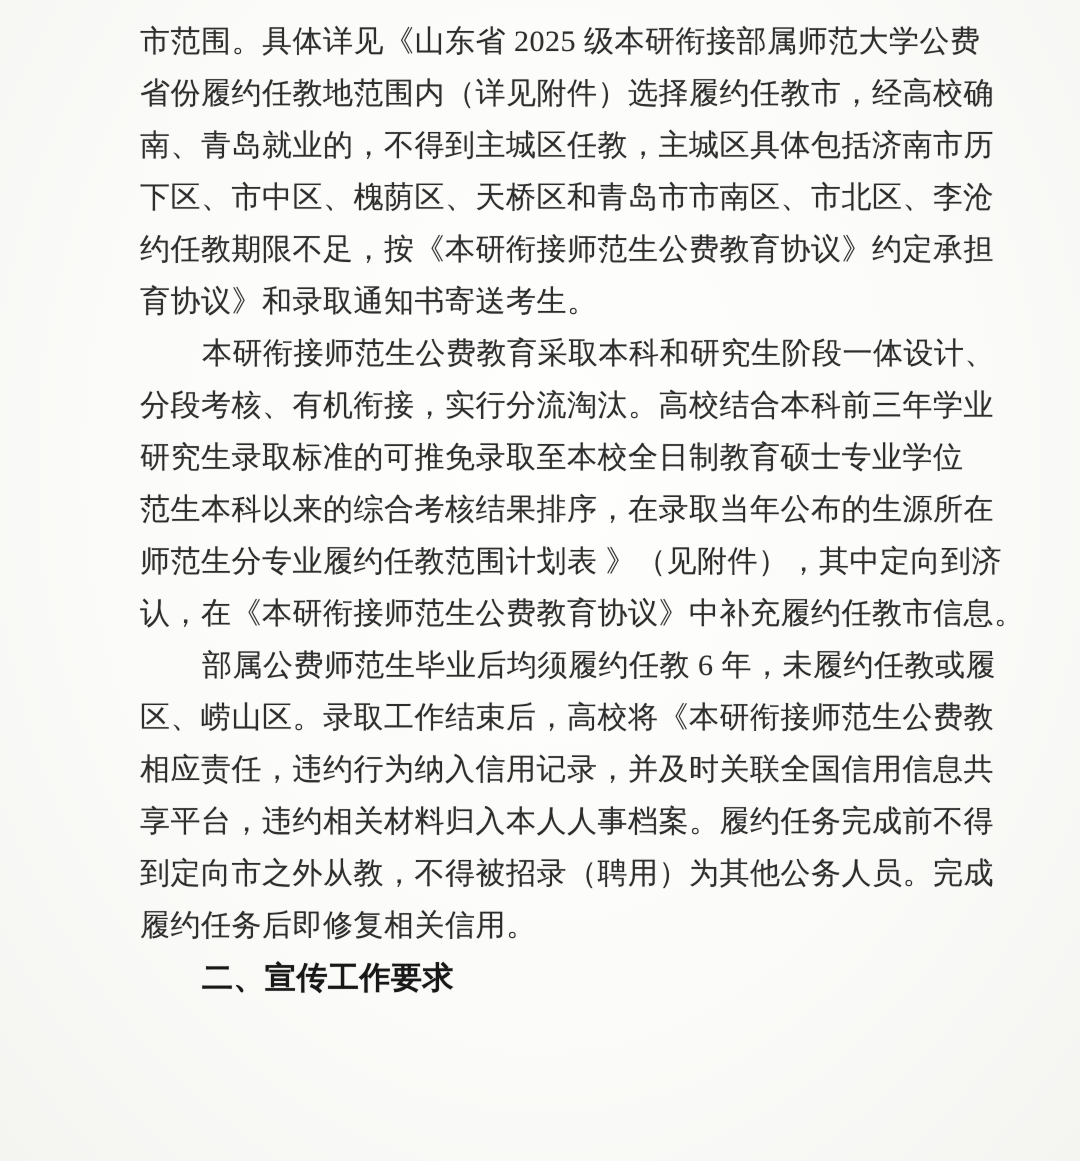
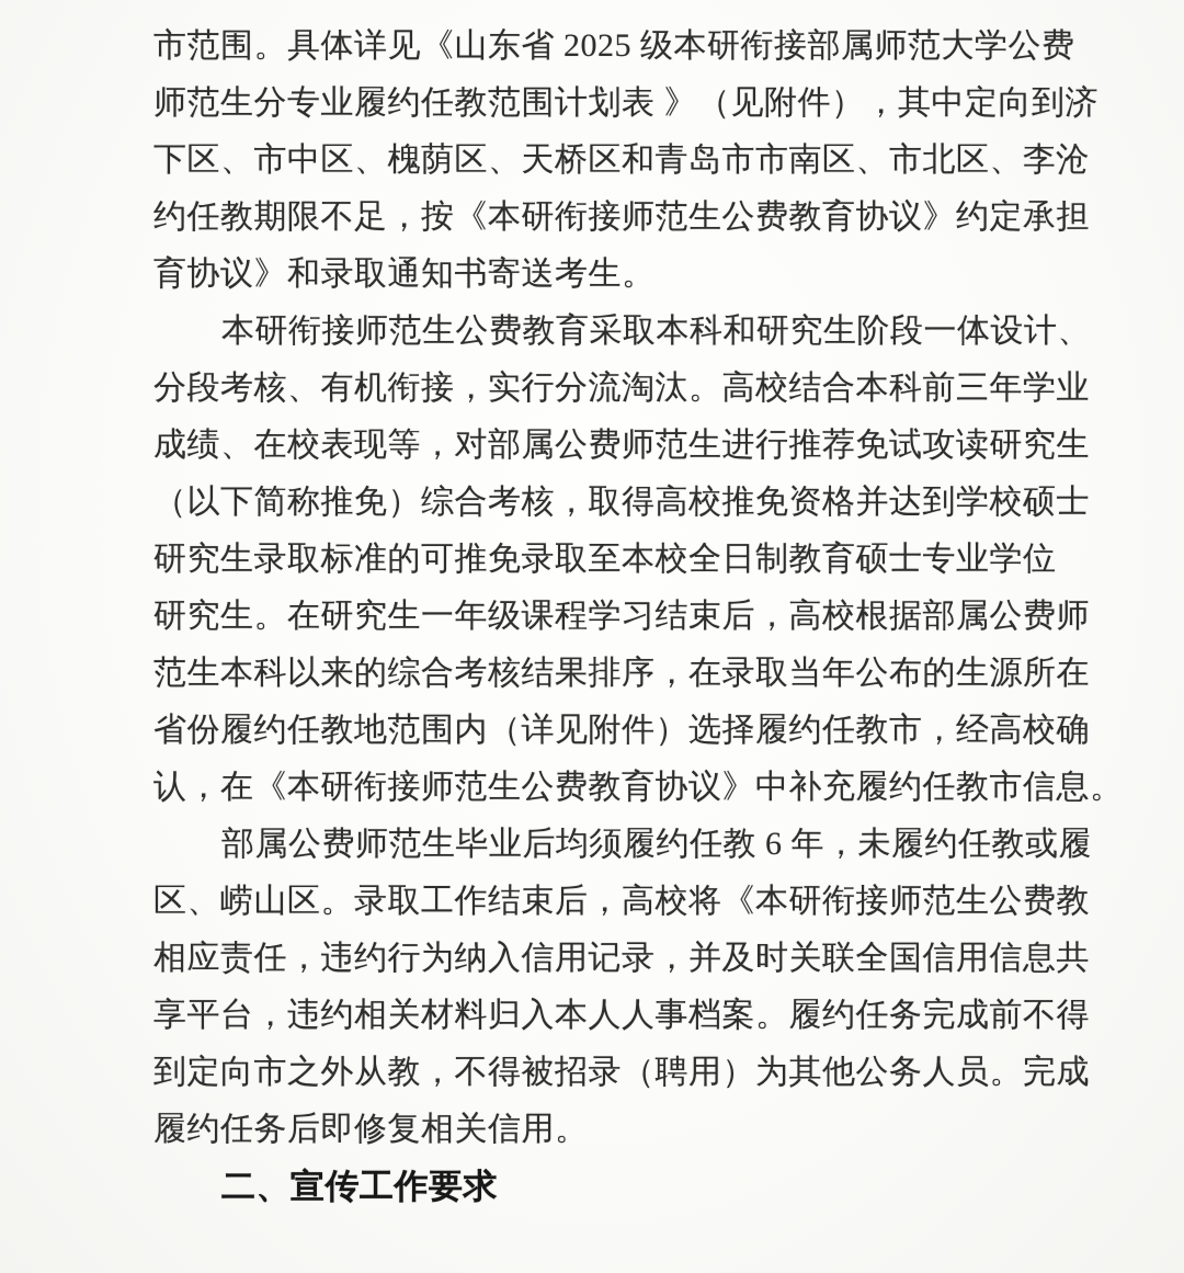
  市范围。具体详见《山东省 2025 级本研衔接部属师范大学公费
- 省份履约任教地范围内（详见附件）选择履约任教市，经高校确
+ 师范生分专业履约任教范围计划表 》（见附件），其中定向到济
- 南、青岛就业的，不得到主城区任教，主城区具体包括济南市历
  下区、市中区、槐荫区、天桥区和青岛市市南区、市北区、李沧
  约任教期限不足，按《本研衔接师范生公费教育协议》约定承担
  育协议》和录取通知书寄送考生。
  本研衔接师范生公费教育采取本科和研究生阶段一体设计、
  分段考核、有机衔接，实行分流淘汰。高校结合本科前三年学业
+ 成绩、在校表现等，对部属公费师范生进行推荐免试攻读研究生
+ （以下简称推免）综合考核，取得高校推免资格并达到学校硕士
  研究生录取标准的可推免录取至本校全日制教育硕士专业学位
+ 研究生。在研究生一年级课程学习结束后，高校根据部属公费师
  范生本科以来的综合考核结果排序，在录取当年公布的生源所在
- 师范生分专业履约任教范围计划表 》（见附件），其中定向到济
+ 省份履约任教地范围内（详见附件）选择履约任教市，经高校确
  认，在《本研衔接师范生公费教育协议》中补充履约任教市信息。
  部属公费师范生毕业后均须履约任教 6 年，未履约任教或履
  区、崂山区。录取工作结束后，高校将《本研衔接师范生公费教
  相应责任，违约行为纳入信用记录，并及时关联全国信用信息共
  享平台，违约相关材料归入本人人事档案。履约任务完成前不得
  到定向市之外从教，不得被招录（聘用）为其他公务人员。完成
  履约任务后即修复相关信用。
  二、宣传工作要求
